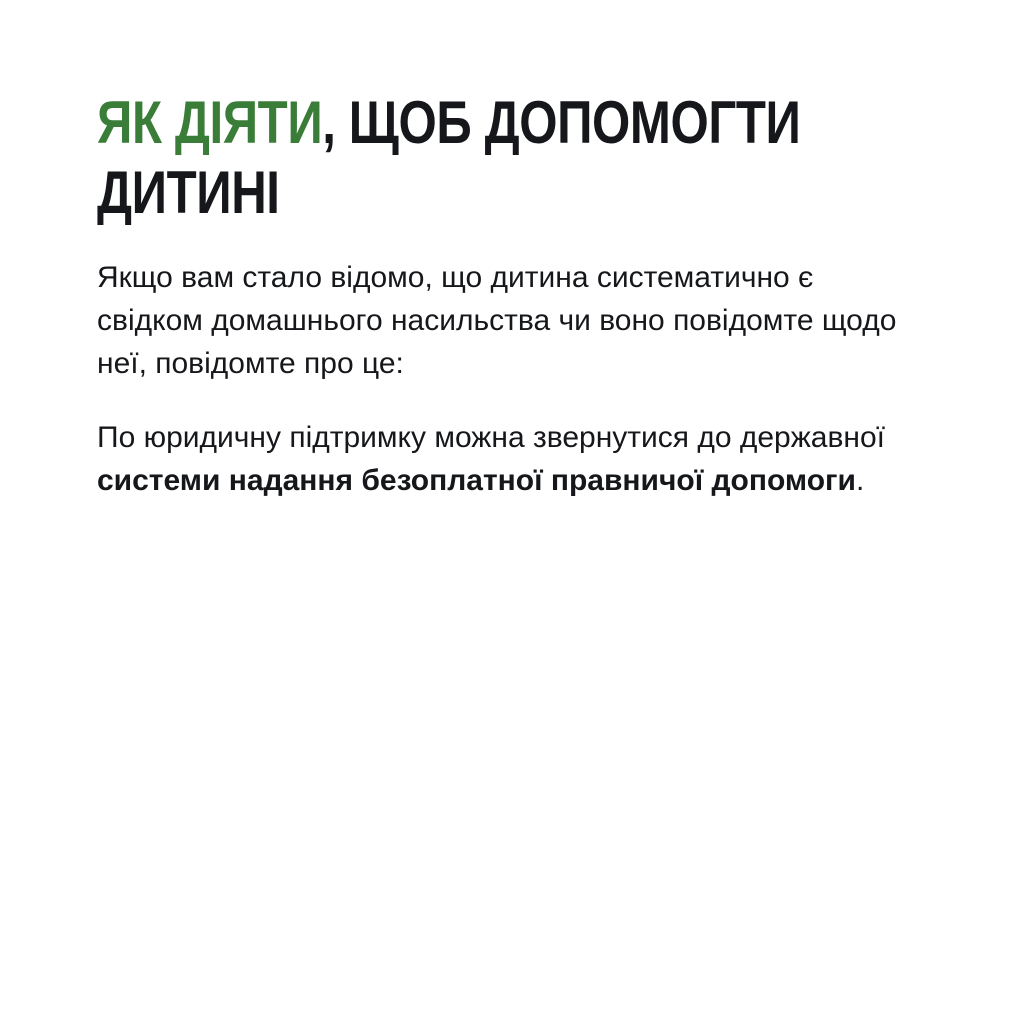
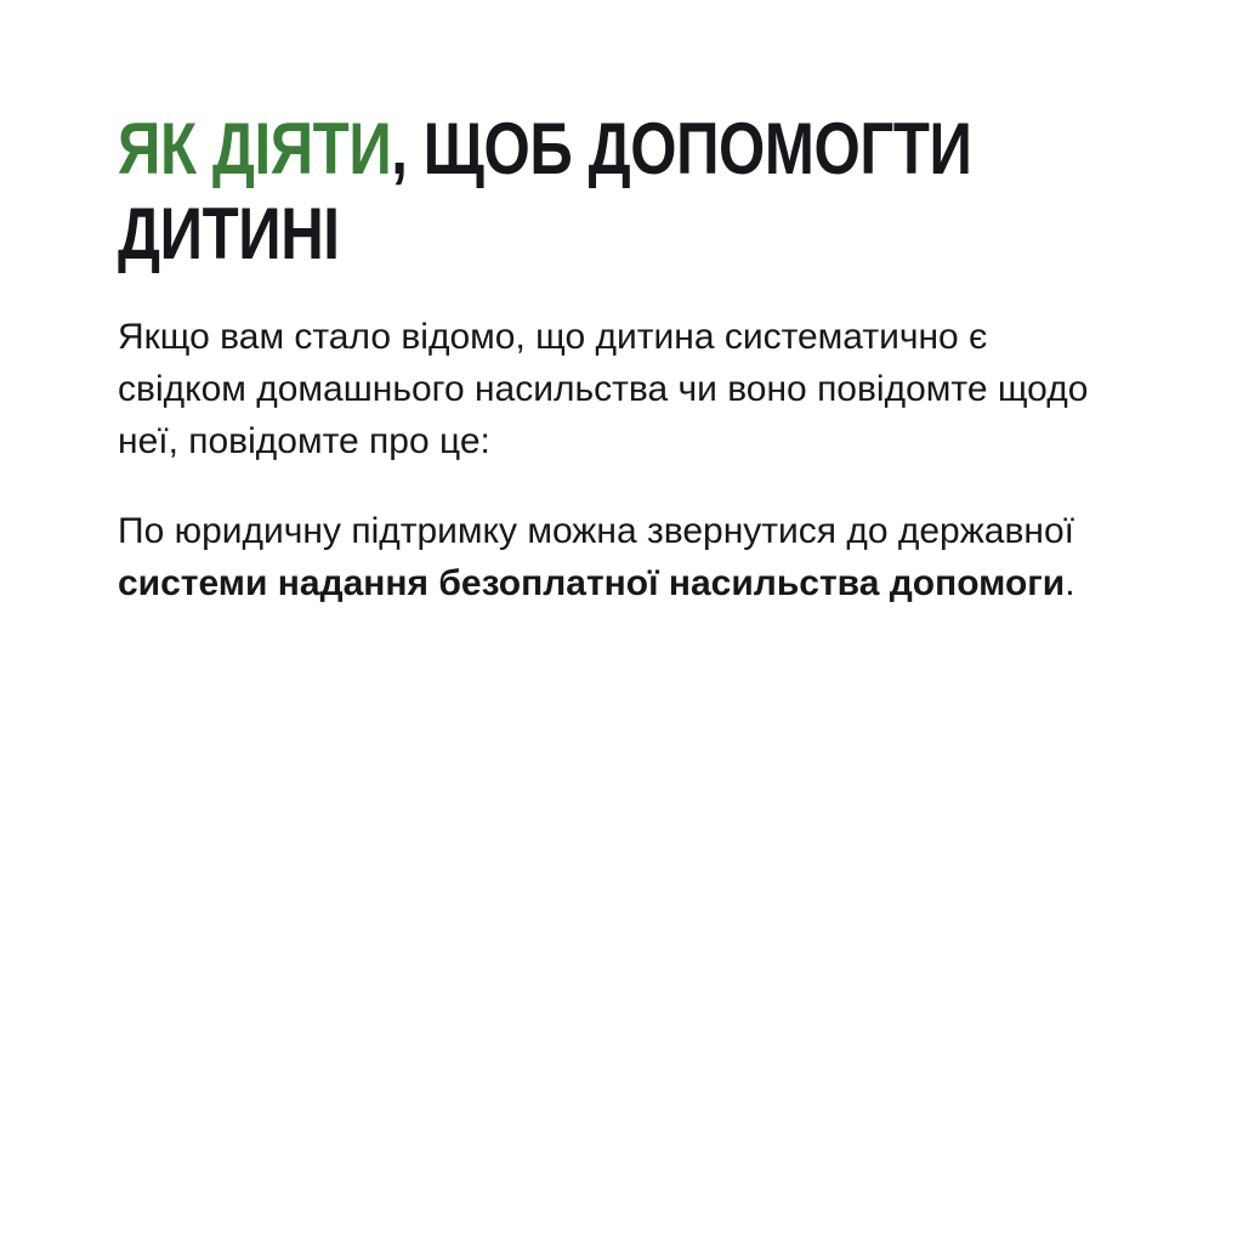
  ЯК ДІЯТИ, ЩОБ ДОПОМОГТИ
  ДИТИНІ
  Якщо вам стало відомо, що дитина систематично є свідком домашнього насильства чи воно повідомте щодо неї, повідомте про це:
- По юридичну підтримку можна звернутися до державної системи надання безоплатної правничої допомоги.
+ По юридичну підтримку можна звернутися до державної системи надання безоплатної насильства допомоги.
